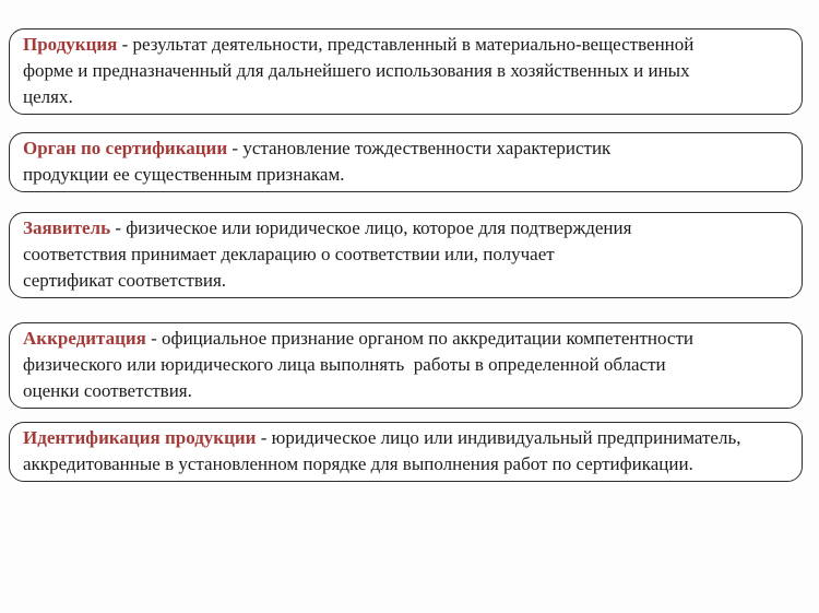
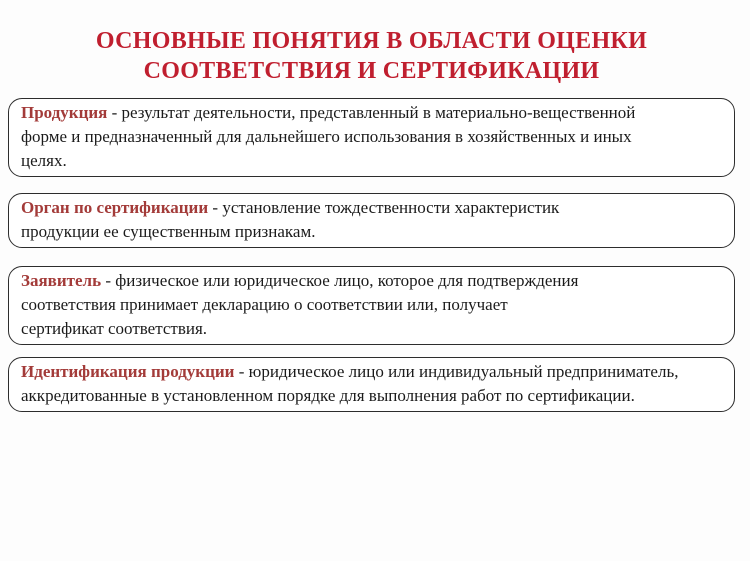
+ ОСНОВНЫЕ ПОНЯТИЯ В ОБЛАСТИ ОЦЕНКИ
+ СООТВЕТСТВИЯ И СЕРТИФИКАЦИИ
  Продукция - результат деятельности, представленный в материально-вещественной
  форме и предназначенный для дальнейшего использования в хозяйственных и иных
  целях.
  Орган по сертификации - установление тождественности характеристик
  продукции ее существенным признакам.
  Заявитель - физическое или юридическое лицо, которое для подтверждения
  соответствия принимает декларацию о соответствии или, получает
  сертификат соответствия.
- Аккредитация - официальное признание органом по аккредитации компетентности
- физического или юридического лица выполнять работы в определенной области
- оценки соответствия.
  Идентификация продукции - юридическое лицо или индивидуальный предприниматель,
  аккредитованные в установленном порядке для выполнения работ по сертификации.
